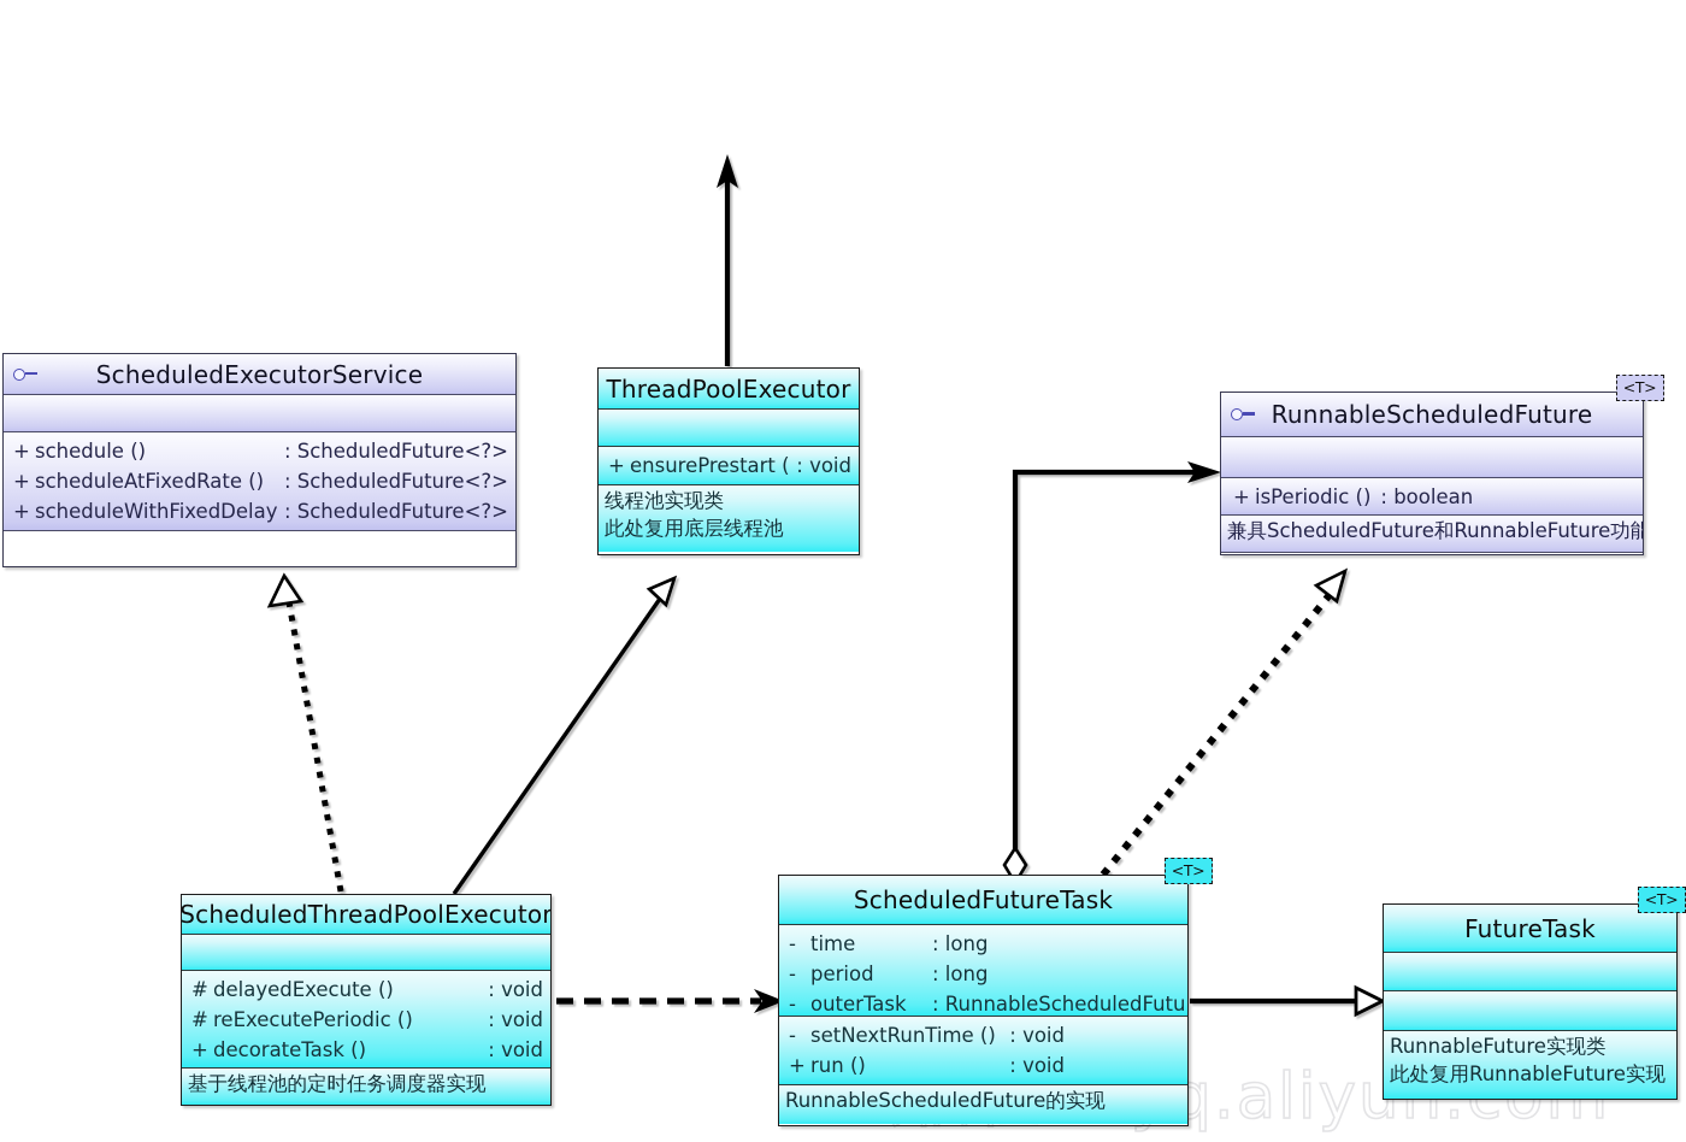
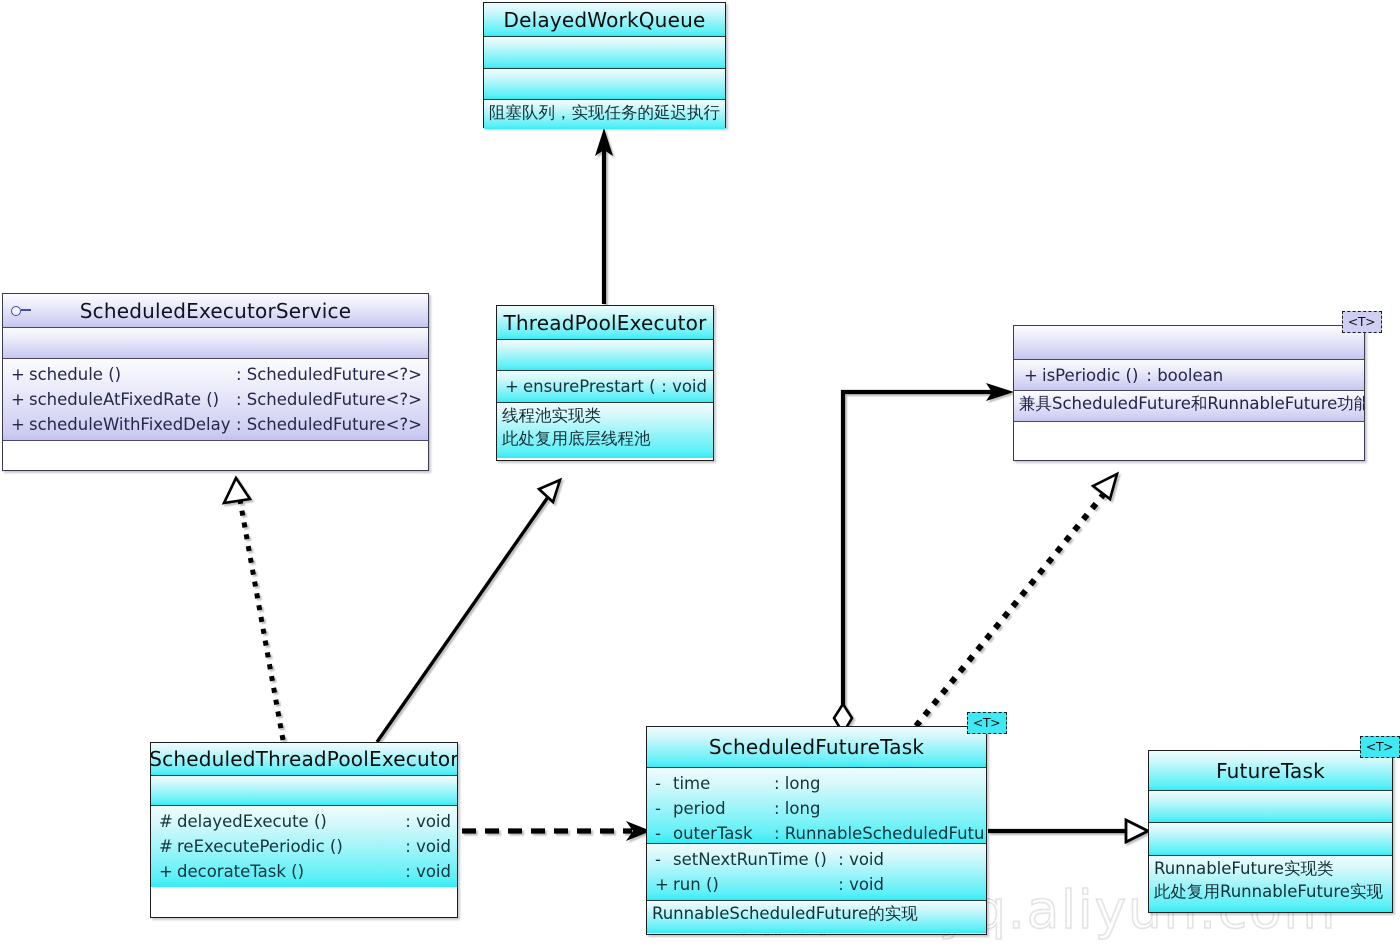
+ DelayedWorkQueue
+ 阻塞队列，实现任务的延迟执行
  ScheduledExecutorService
  +
  schedule ()
  : ScheduledFuture<?>
  +
  scheduleAtFixedRate ()
  : ScheduledFuture<?>
  +
  scheduleWithFixedDelay
  : ScheduledFuture<?>
  ThreadPoolExecutor
  +
  ensurePrestart (
  : void
  线程池实现类
  此处复用底层线程池
  <T>
- RunnableScheduledFuture
  +
  isPeriodic ()
  : boolean
  兼具ScheduledFuture和RunnableFuture功能
  ScheduledThreadPoolExecutor
  #
  delayedExecute ()
  : void
  #
  reExecutePeriodic ()
  : void
  +
  decorateTask ()
  : void
- 基于线程池的定时任务调度器实现
  <T>
  ScheduledFutureTask
  -
  time
  : long
  -
  period
  : long
  -
  outerTask
  : RunnableScheduledFutu
  -
  setNextRunTime ()
  : void
  +
  run ()
  : void
  RunnableScheduledFuture的实现
  <T>
  FutureTask
  RunnableFuture实现类
  此处复用RunnableFuture实现
